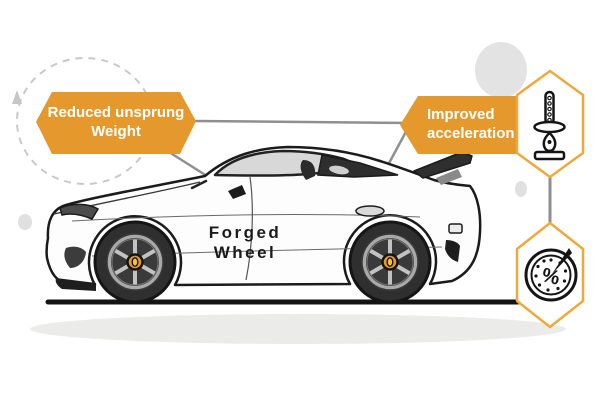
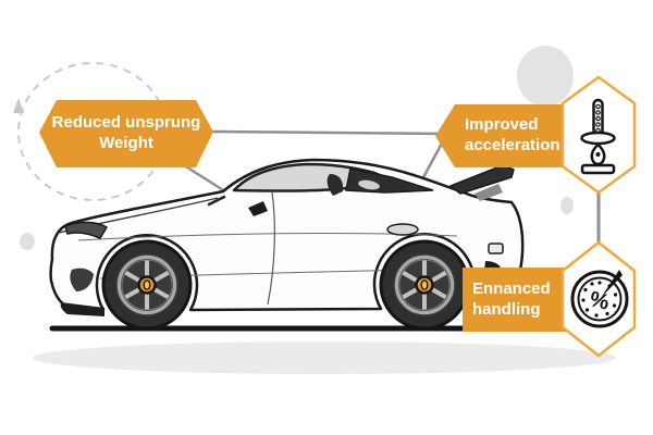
- Forged
- Wheel
  Reduced unsprung
  Weight
  Improved
  acceleration
+ Ennanced
+ handling
